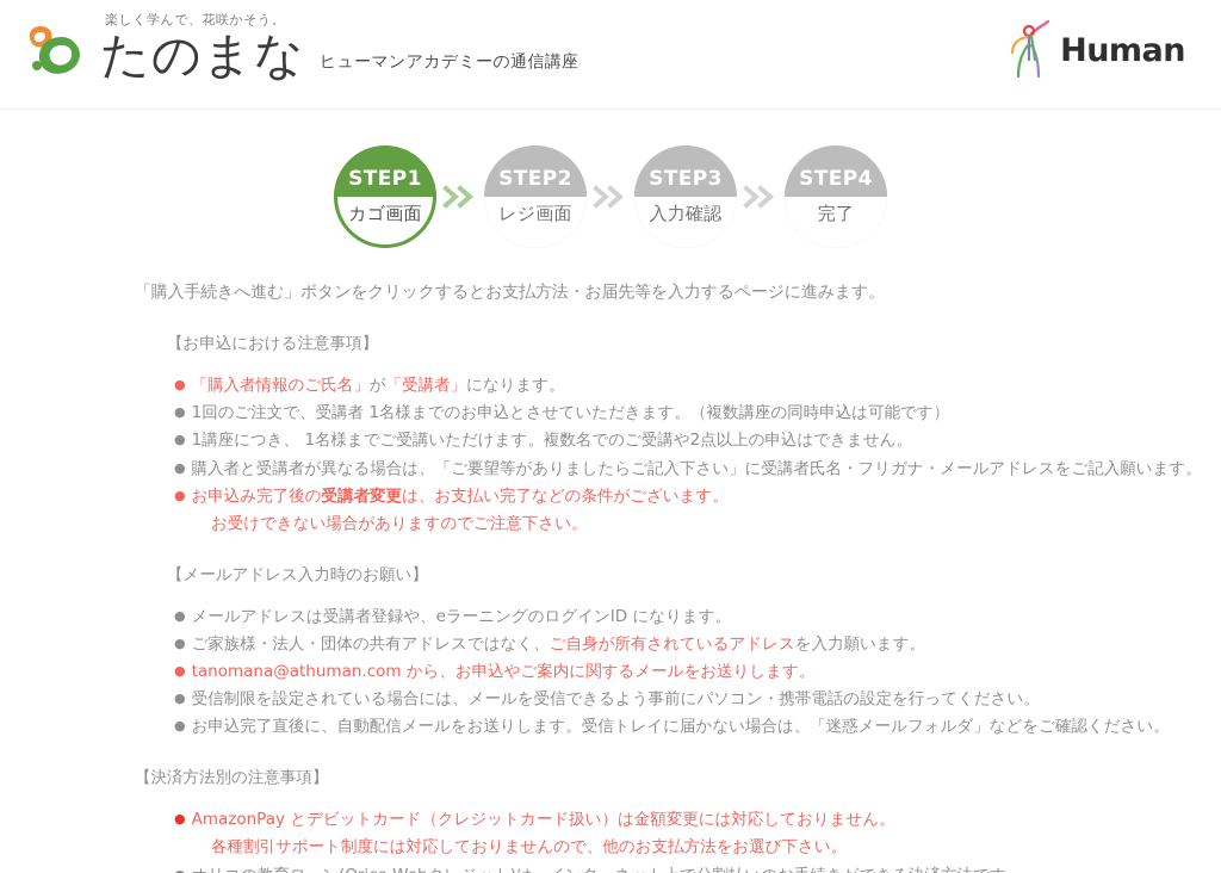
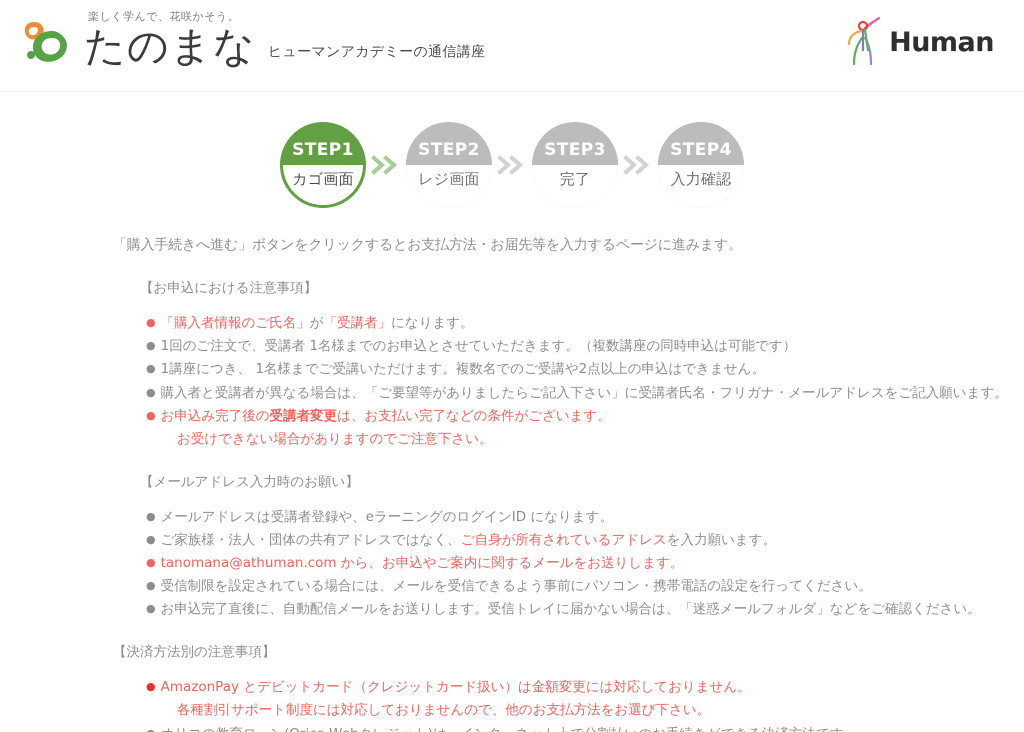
  楽しく学んで、花咲かそう。
  たのまな
  ヒューマンアカデミーの通信講座
  Human
  STEP1
  カゴ画面
  STEP2
  レジ画面
  STEP3
- 入力確認
+ 完了
  STEP4
- 完了
+ 入力確認
  「購入手続きへ進む」ボタンをクリックするとお支払方法・お届先等を入力するページに進みます。
  【お申込における注意事項】
  ●
  「購入者情報のご氏名」が「受講者」になります。
  ●
  1回のご注文で、受講者 1名様までのお申込とさせていただきます。（複数講座の同時申込は可能です）
  ●
  1講座につき、 1名様までご受講いただけます。複数名でのご受講や2点以上の申込はできません。
  ●
  購入者と受講者が異なる場合は、「ご要望等がありましたらご記入下さい」に受講者氏名・フリガナ・メールアドレスをご記入願います。
  ●
  お申込み完了後の受講者変更は、お支払い完了などの条件がございます。
  お受けできない場合がありますのでご注意下さい。
  【メールアドレス入力時のお願い】
  ●
  メールアドレスは受講者登録や、eラーニングのログインID になります。
  ●
  ご家族様・法人・団体の共有アドレスではなく、ご自身が所有されているアドレスを入力願います。
  ●
  tanomana@athuman.com から、お申込やご案内に関するメールをお送りします。
  ●
  受信制限を設定されている場合には、メールを受信できるよう事前にパソコン・携帯電話の設定を行ってください。
  ●
  お申込完了直後に、自動配信メールをお送りします。受信トレイに届かない場合は、「迷惑メールフォルダ」などをご確認ください。
  【決済方法別の注意事項】
  ●
  AmazonPay とデビットカード（クレジットカード扱い）は金額変更には対応しておりません。
  各種割引サポート制度には対応しておりませんので、他のお支払方法をお選び下さい。
